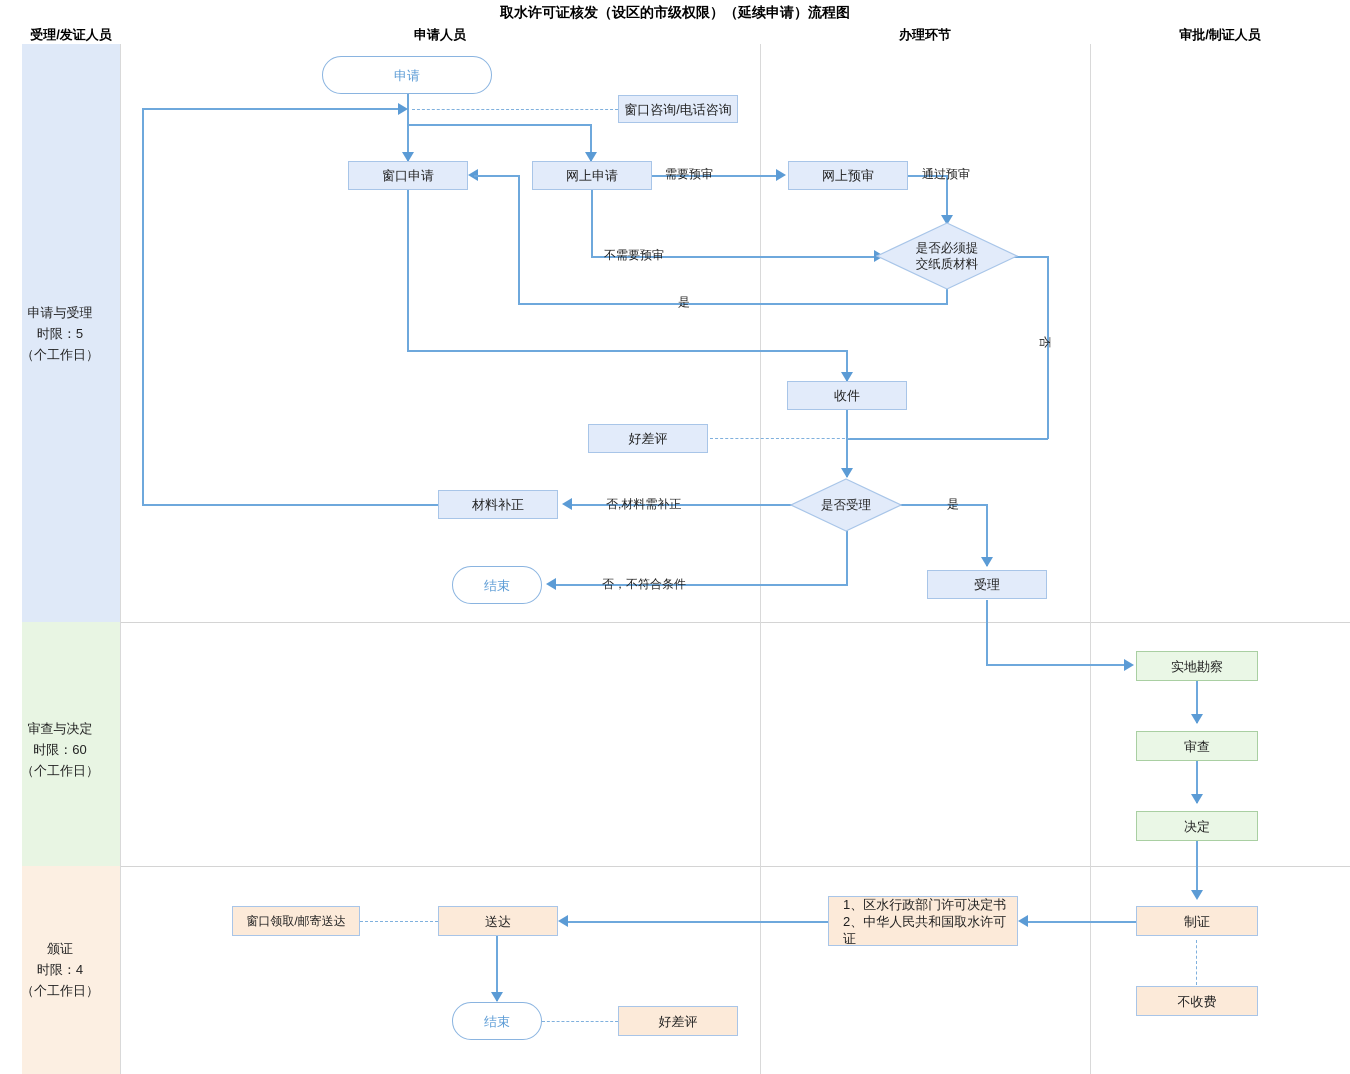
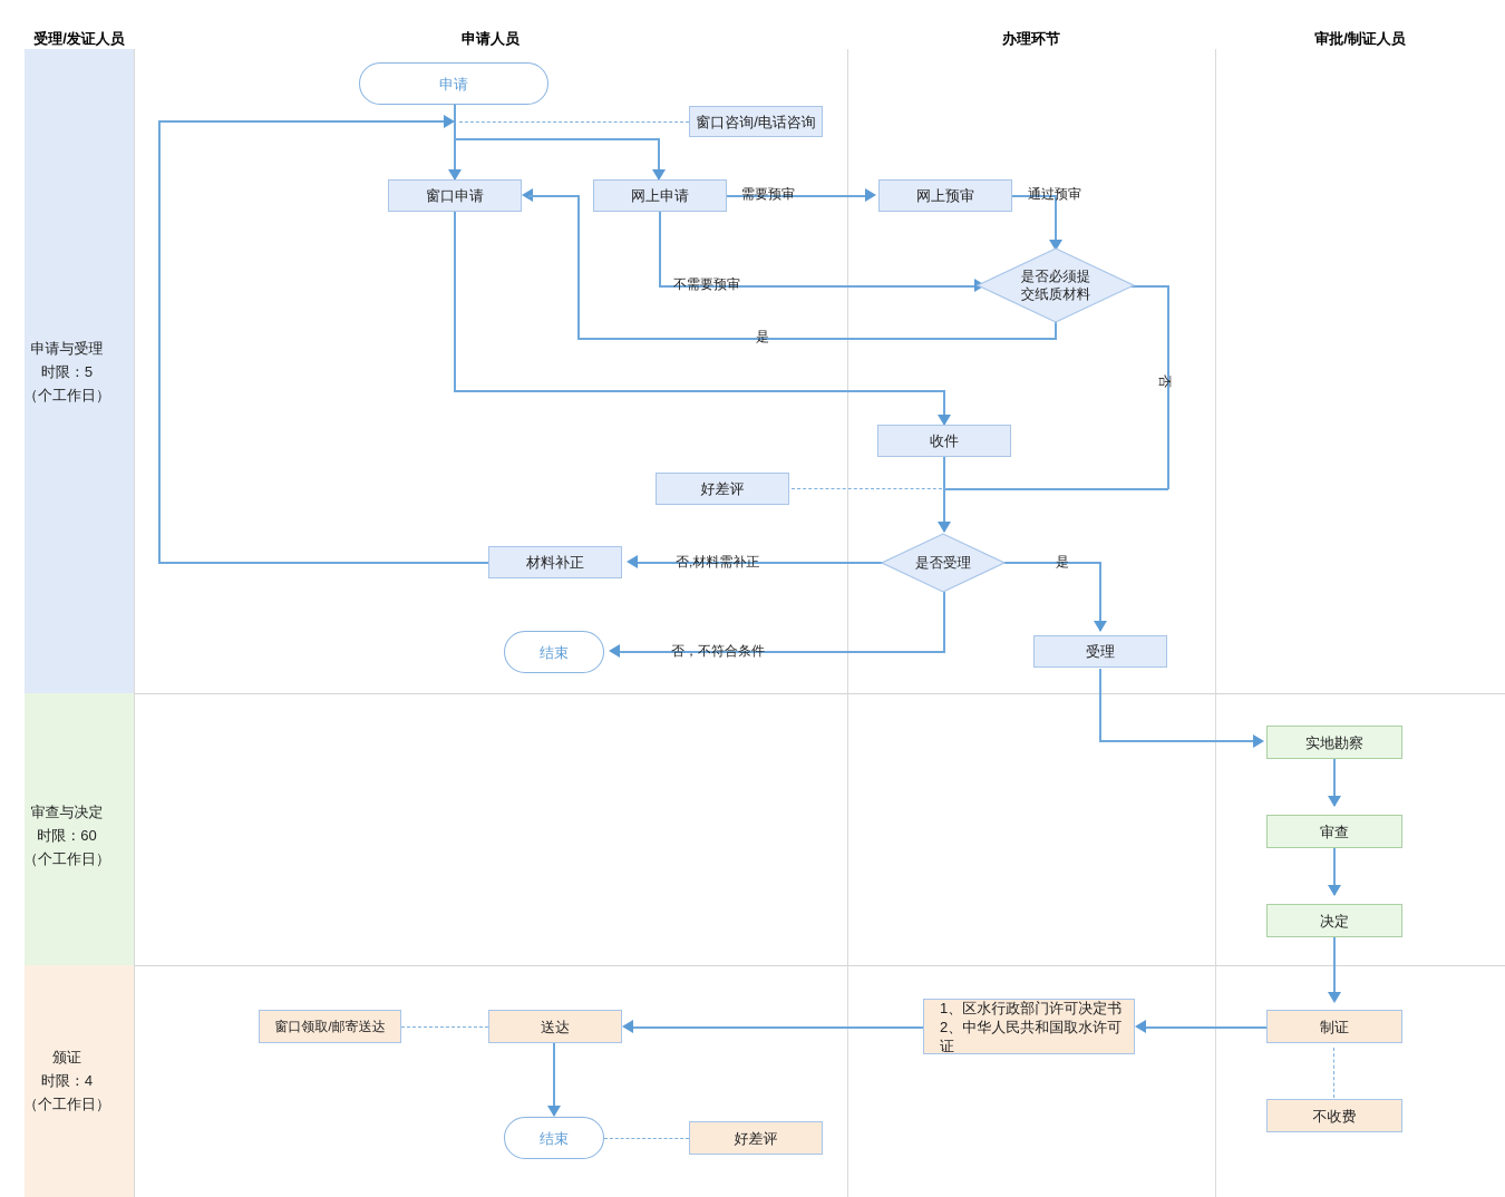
- 取水许可证核发（设区的市级权限）（延续申请）流程图
  受理/发证人员
  申请人员
  办理环节
  审批/制证人员
  申请与受理
  时限：5
  （个工作日）
  审查与决定
  时限：60
  （个工作日）
  颁证
  时限：4
  （个工作日）
  需要预审
  通过预审
  不需要预审
  是
  否,材料需补正
  否，不符合条件
  是
  申请
  窗口咨询/电话咨询
  窗口申请
  网上申请
  网上预审
  是否必须提
  交纸质材料
  收件
  好差评
  是否受理
  材料补正
  结束
  受理
  实地勘察
  审查
  决定
  制证
  不收费
  1、区水行政部门许可决定书
  2、中华人民共和国取水许可证
  送达
  窗口领取/邮寄送达
  结束
  好差评
